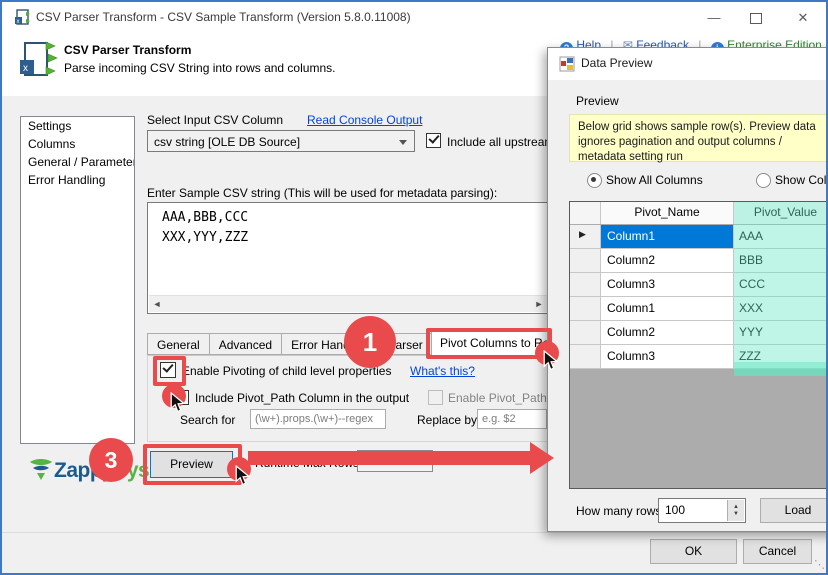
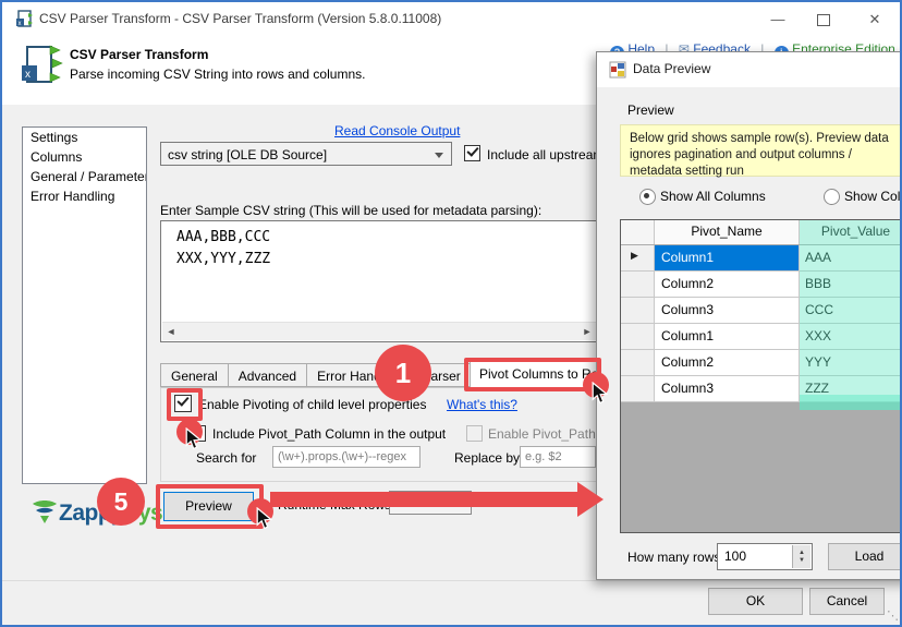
- CSV Parser Transform - CSV Sample Transform (Version 5.8.0.11008)
+ CSV Parser Transform - CSV Parser Transform (Version 5.8.0.11008)
  —
  ✕
  x
  CSV Parser Transform
  Parse incoming CSV String into rows and columns.
  Help | ✉ Feedback | Enterprise Edition
  Settings
  Columns
  General / Paramete
  Error Handling
- Select Input CSV Column
  Read Console Output
  csv string [OLE DB Source]
  Include all upstrea
  Enter Sample CSV string (This will be used for metadata parsing):
  AAA,BBB,CCC
  XXX,YYY,ZZZ
  ◄
  ►
  General Advanced Error Han arser
  Pivot Columns to
  Enable Pivoting of child level properties
  What's this?
  Include Pivot_Path Column in the output
  Enable Pivot_Path
  Search for
  (\w+).props.(\w+)--regex
  Replace by
  e.g. $2
  Preview
  OK
  Cancel
  ⋱
  Data Preview
  Preview
  Below grid shows sample row(s). Preview data ignores pagination and output columns / metadata setting run
  Show All Columns
  Pivot_Name
  Pivot_Value
  ▶
  Column1
  AAA
  Column2
  BBB
  Column3
  CCC
  Column1
  XXX
  Column2
  YYY
  Column3
  ZZZ
  How many row
  100
  Load
  1
- 3
+ 5
